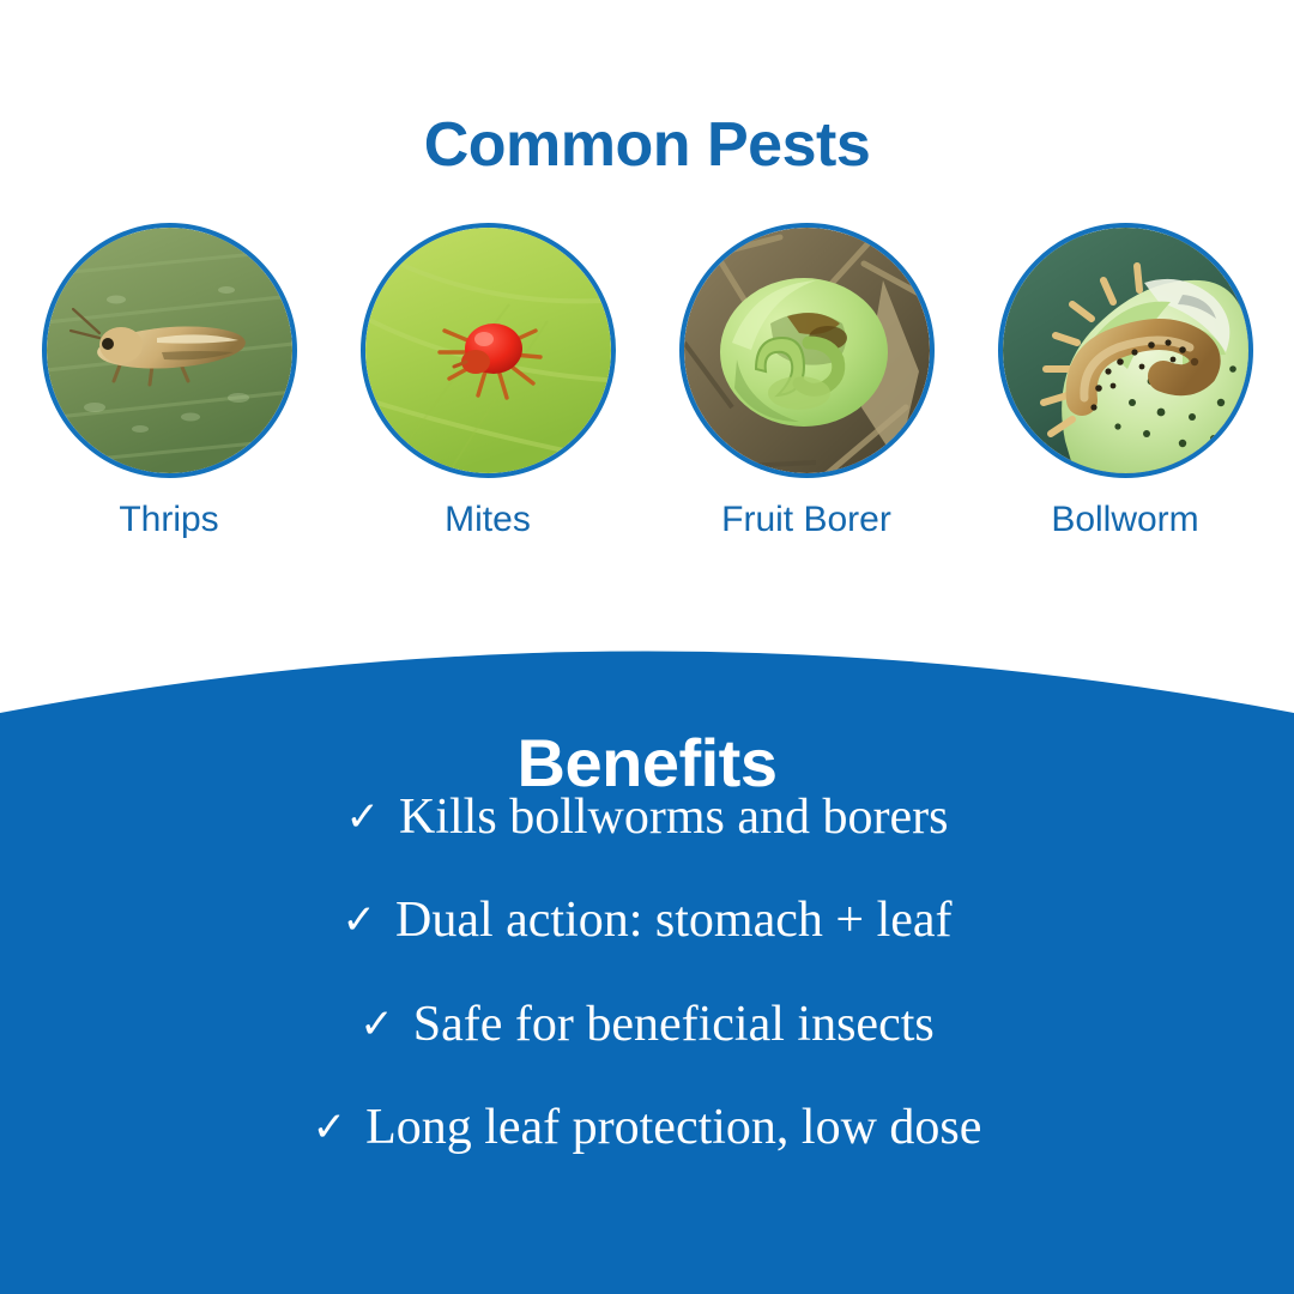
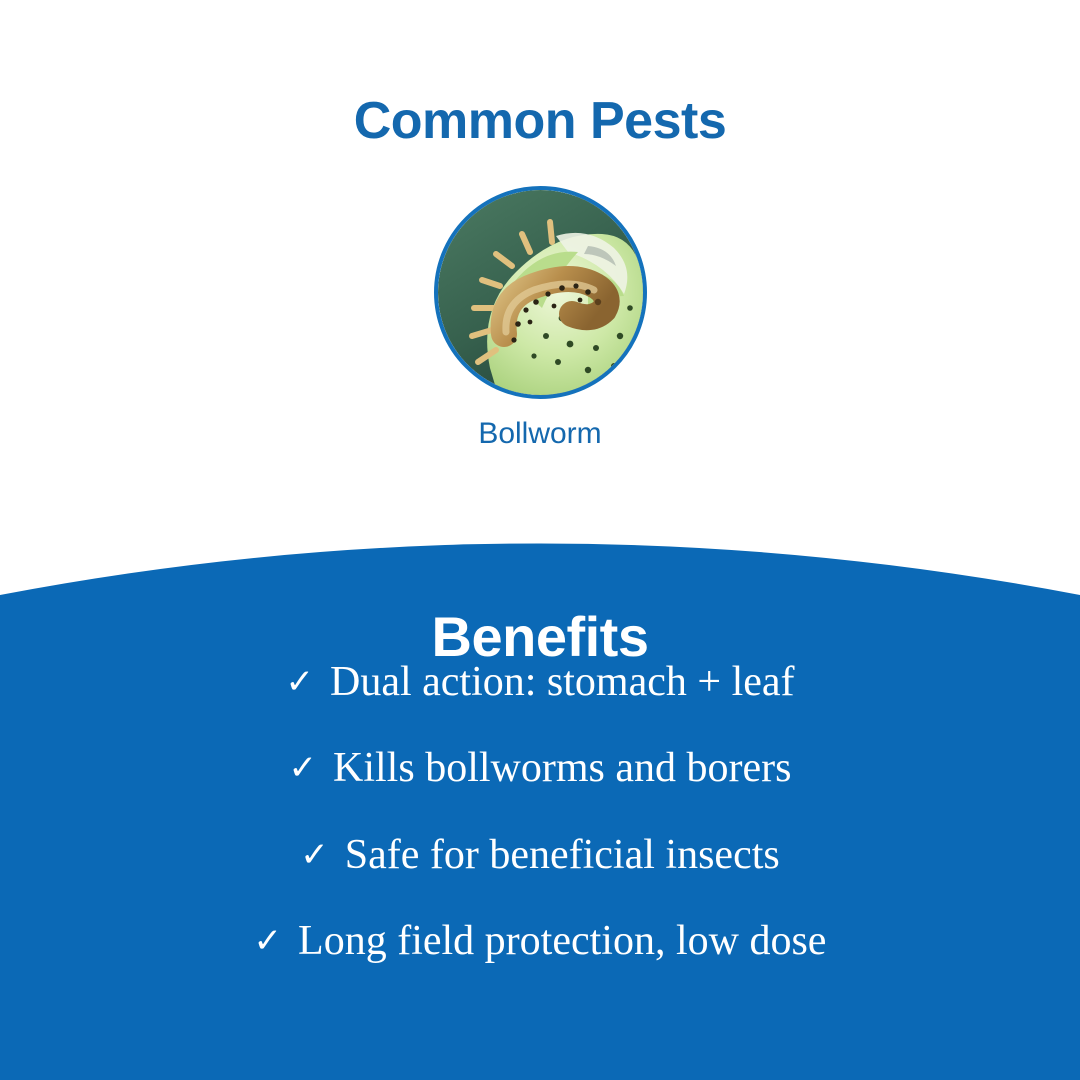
  Common Pests
- Thrips
- Mites
- Fruit Borer
  Bollworm
  Benefits
  ✓
- Kills bollworms and borers
+ Dual action: stomach + leaf
  ✓
- Dual action: stomach + leaf
+ Kills bollworms and borers
  ✓
  Safe for beneficial insects
  ✓
- Long leaf protection, low dose
+ Long field protection, low dose
